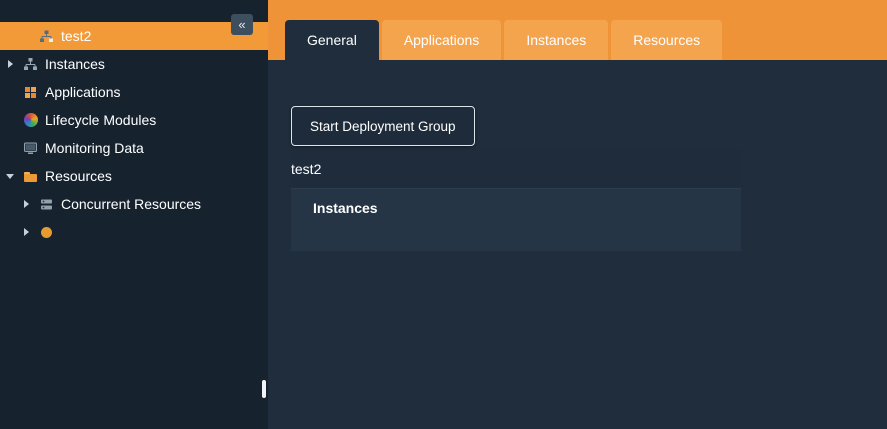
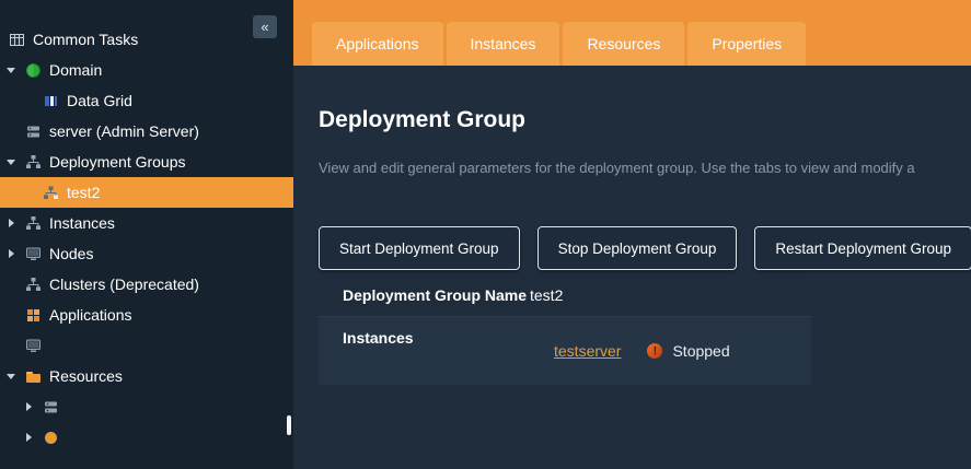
+ Common Tasks
+ Domain
+ Data Grid
+ server (Admin Server)
+ Deployment Groups
  test2
  Instances
+ Nodes
+ Clusters (Deprecated)
  Applications
- Lifecycle Modules
- Monitoring Data
  Resources
- Concurrent Resources
- General
  Applications
  Instances
  Resources
+ Properties
+ Deployment Group
+ View and edit general parameters for the deployment group. Use the tabs to view and modify a
  Start Deployment Group
+ Stop Deployment Group
+ Restart Deployment Group
+ Deployment Group Name
  test2
  Instances
+ testserver
+ Stopped
